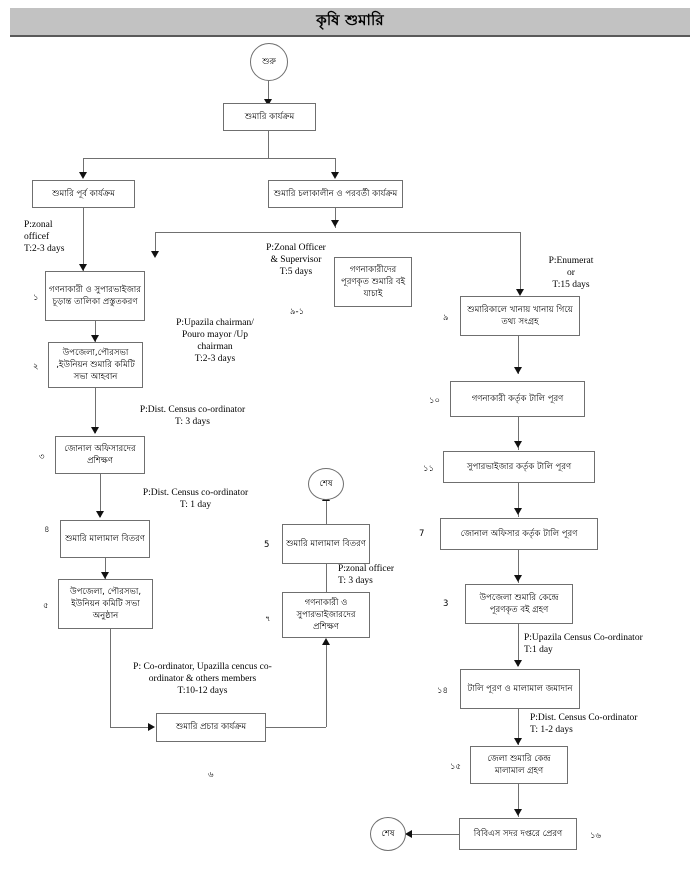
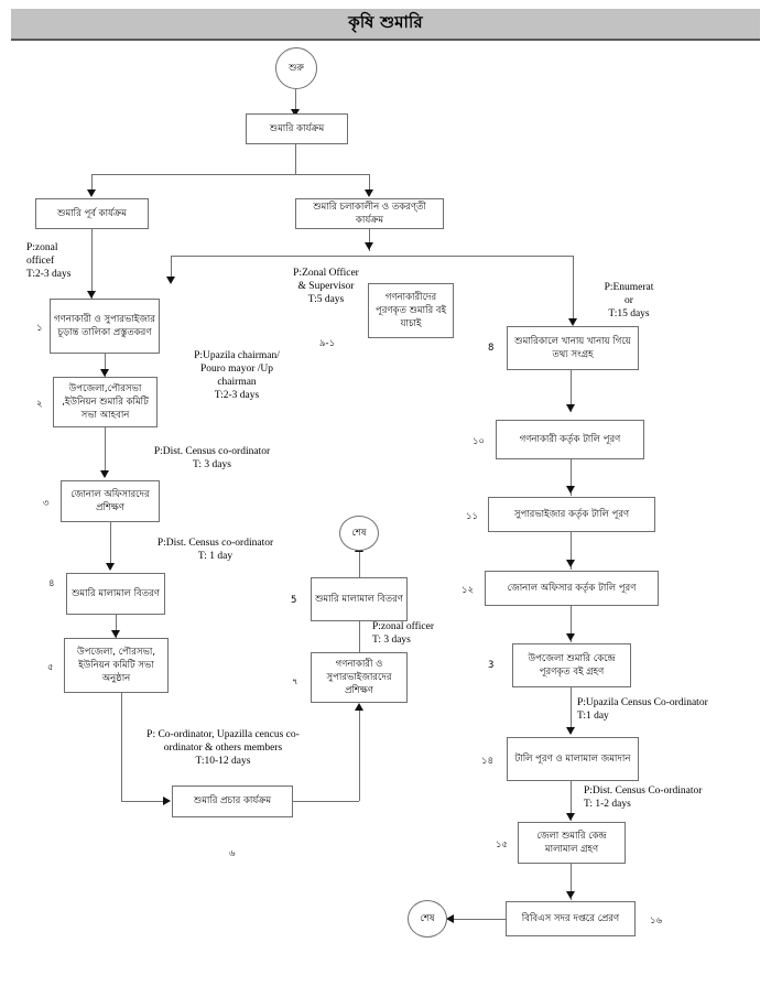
  কৃষি শুমারি
  শুরু
  শুমারি কার্যক্রম
  শুমারি পূর্ব কার্যক্রম
- শুমারি চলাকালীন ও পরবর্তী কার্যক্রম
+ শুমারি চলাকালীন ও তকরণ্তী কার্যক্রম
  P:zonal
  officef
  T:2-3 days
  গণনাকারী ও সুপারভাইজার চূড়ান্ত তালিকা প্রস্তুতকরণ
  ১
  P:Upazila chairman/
  Pouro mayor /Up
  chairman
  T:2-3 days
  উপজেলা,পৌরসভা ,ইউনিয়ন শুমারি কমিটি সভা আহবান
  ২
  P:Dist. Census co-ordinator
  T: 3 days
  জোনাল অফিসারদের প্রশিক্ষণ
  ৩
  P:Dist. Census co-ordinator
  T: 1 day
  শুমারি মালামাল বিতরণ
  ৪
  উপজেলা, পৌরসভা, ইউনিয়ন কমিটি সভা অনুষ্ঠান
  ৫
  P: Co-ordinator, Upazilla cencus co-
  ordinator & others members
  T:10-12 days
  শুমারি প্রচার কার্যক্রম
  ৬
  গণনাকারী ও সুপারভাইজারদের প্রশিক্ষণ
  ৭
  P:zonal officer
  T: 3 days
  শুমারি মালামাল বিতরণ
  5
  শেষ
  P:Zonal Officer
  & Supervisor
  T:5 days
  ৯-১
  গণনাকারীদের পূরণকৃত শুমারি বই যাচাই
  P:Enumerat
  or
  T:15 days
  শুমারিকালে খানায় খানায় গিয়ে তথ্য সংগ্রহ
- ৯
+ 8
  গণনাকারী কর্তৃক টালি পূরণ
  ১০
  সুপারভাইজার কর্তৃক টালি পূরণ
  ১১
  জোনাল অফিসার কর্তৃক টালি পূরণ
- 7
+ ১২
  উপজেলা শুমারি কেন্দ্রে পূরণকৃত বই গ্রহণ
  3
  P:Upazila Census Co-ordinator
  T:1 day
  টালি পূরণ ও মালামাল জমাদান
  ১৪
  P:Dist. Census Co-ordinator
  T: 1-2 days
  জেলা শুমারি কেন্দ্র মালামাল গ্রহণ
  ১৫
  বিবিএস সদর দপ্তরে প্রেরণ
  ১৬
  শেষ
